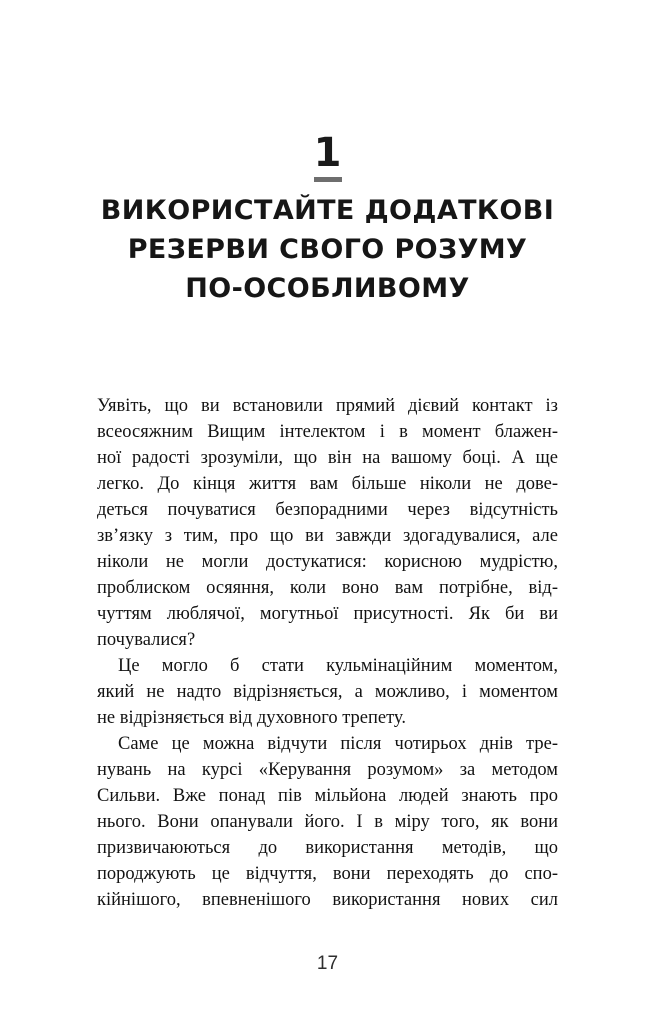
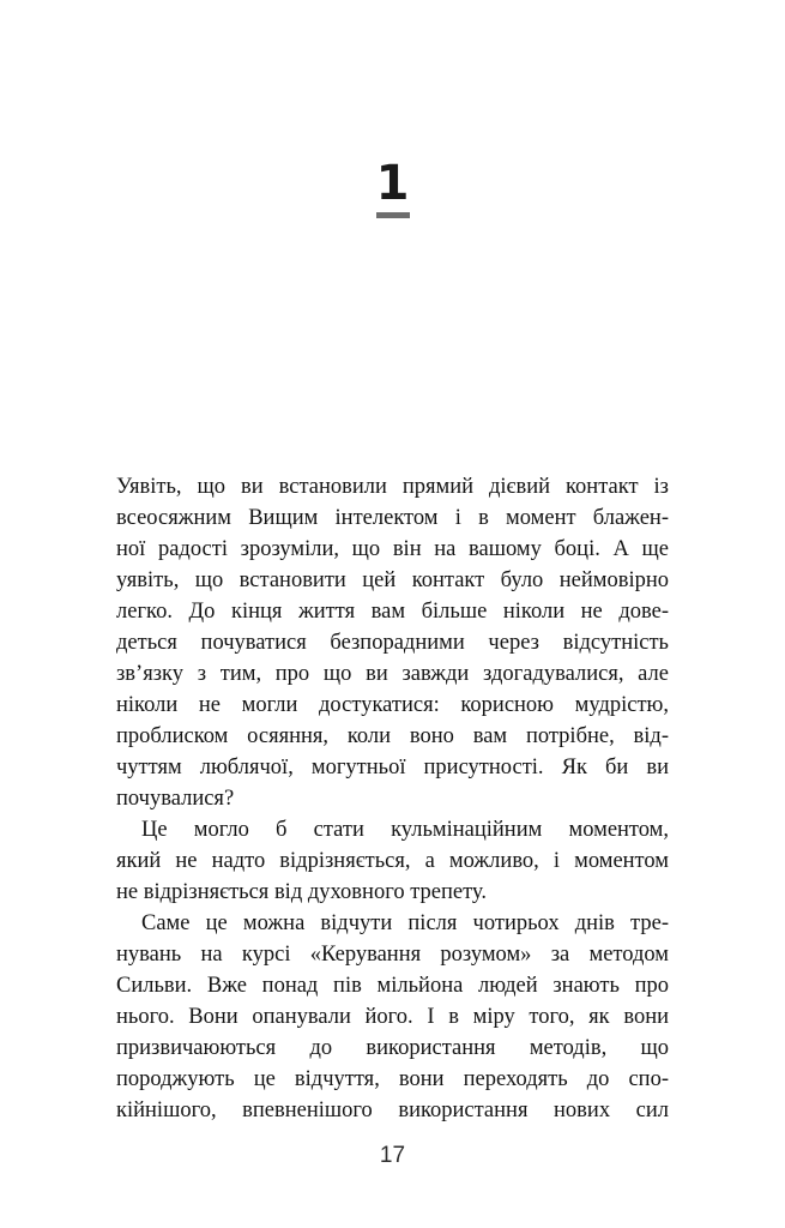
  1
- ВИКОРИСТАЙТЕ ДОДАТКОВІ
- РЕЗЕРВИ СВОГО РОЗУМУ
- ПО-ОСОБЛИВОМУ
  Уявіть, що ви встановили прямий дієвий контакт із
  всеосяжним Вищим інтелектом і в момент блажен-
  ної радості зрозуміли, що він на вашому боці. А ще
+ уявіть, що встановити цей контакт було неймовірно
  легко. До кінця життя вам більше ніколи не дове-
  деться почуватися безпорадними через відсутність
  зв’язку з тим, про що ви завжди здогадувалися, але
  ніколи не могли достукатися: корисною мудрістю,
  проблиском осяяння, коли воно вам потрібне, від-
  чуттям люблячої, могутньої присутності. Як би ви
  почувалися?
  Це могло б стати кульмінаційним моментом,
  який не надто відрізняється, а можливо, і моментом
  не відрізняється від духовного трепету.
  Саме це можна відчути після чотирьох днів тре-
  нувань на курсі «Керування розумом» за методом
  Сильви. Вже понад пів мільйона людей знають про
  нього. Вони опанували його. І в міру того, як вони
  призвичаюються до використання методів, що
  породжують це відчуття, вони переходять до спо-
  кійнішого, впевненішого використання нових сил
  17
